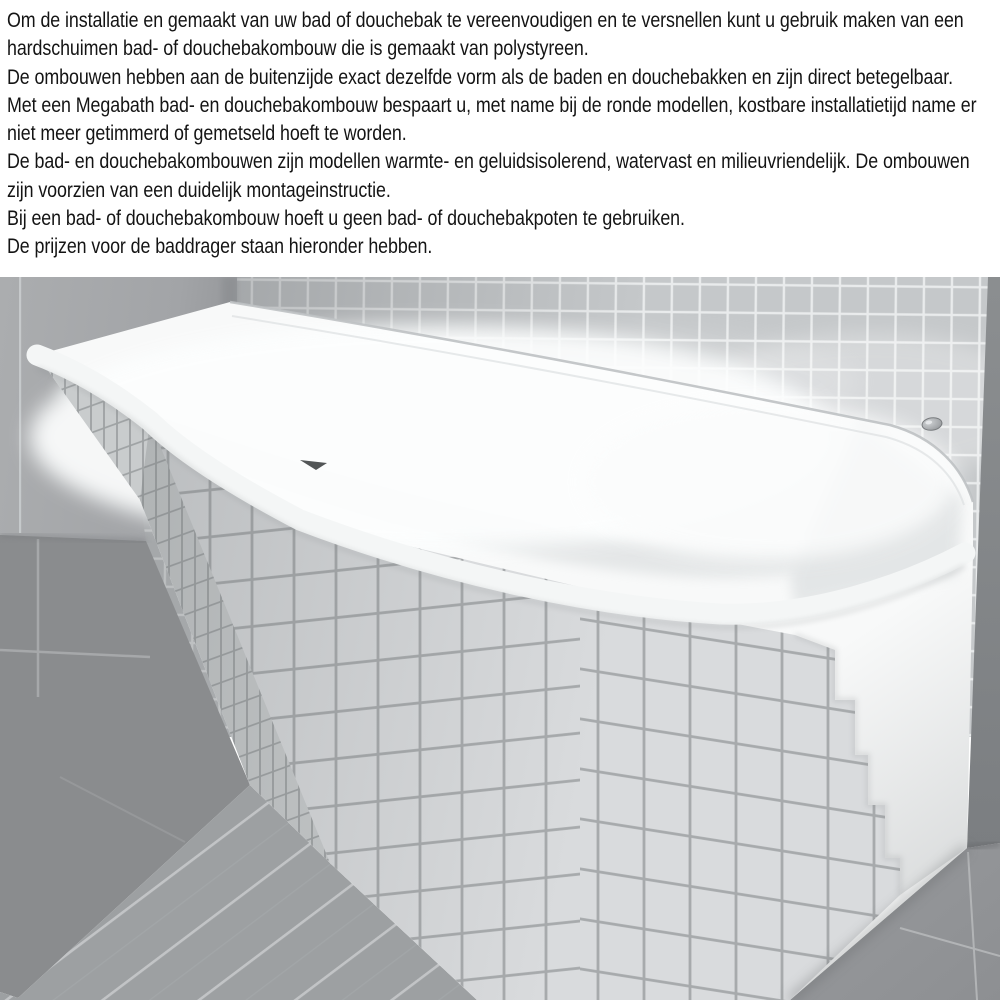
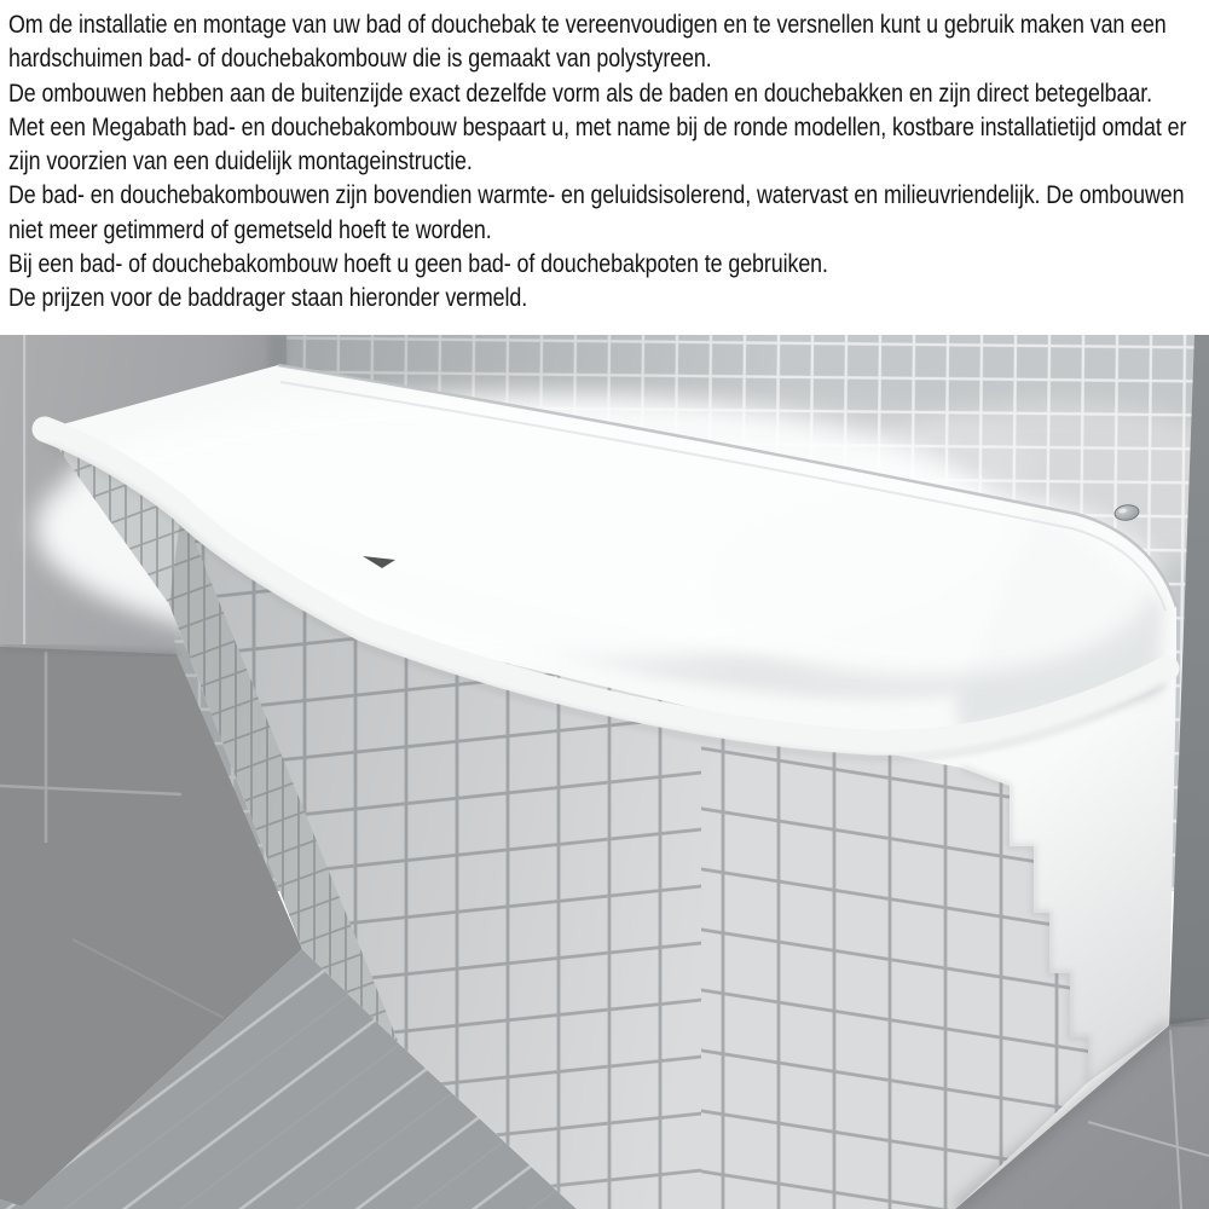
- Om de installatie en gemaakt van uw bad of douchebak te vereenvoudigen en te versnellen kunt u gebruik maken van een
+ Om de installatie en montage van uw bad of douchebak te vereenvoudigen en te versnellen kunt u gebruik maken van een
  hardschuimen bad- of douchebakombouw die is gemaakt van polystyreen.
  De ombouwen hebben aan de buitenzijde exact dezelfde vorm als de baden en douchebakken en zijn direct betegelbaar.
- Met een Megabath bad- en douchebakombouw bespaart u, met name bij de ronde modellen, kostbare installatietijd name er
+ Met een Megabath bad- en douchebakombouw bespaart u, met name bij de ronde modellen, kostbare installatietijd omdat er
- niet meer getimmerd of gemetseld hoeft te worden.
+ zijn voorzien van een duidelijk montageinstructie.
- De bad- en douchebakombouwen zijn modellen warmte- en geluidsisolerend, watervast en milieuvriendelijk. De ombouwen
+ De bad- en douchebakombouwen zijn bovendien warmte- en geluidsisolerend, watervast en milieuvriendelijk. De ombouwen
- zijn voorzien van een duidelijk montageinstructie.
+ niet meer getimmerd of gemetseld hoeft te worden.
  Bij een bad- of douchebakombouw hoeft u geen bad- of douchebakpoten te gebruiken.
- De prijzen voor de baddrager staan hieronder hebben.
+ De prijzen voor de baddrager staan hieronder vermeld.
